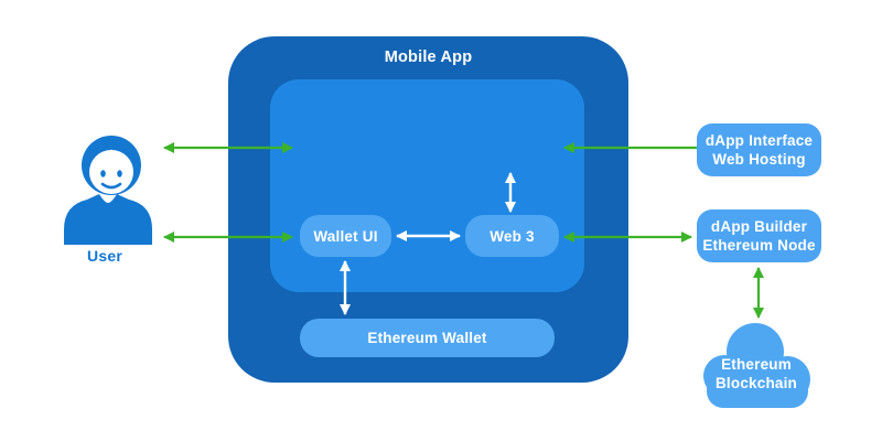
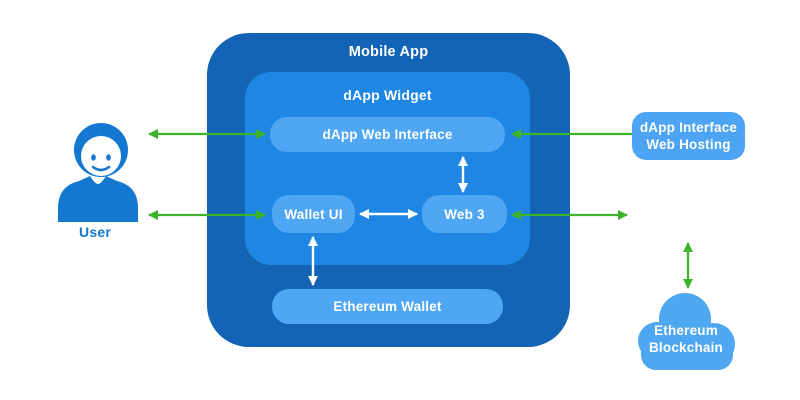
  Mobile App
+ dApp Widget
+ dApp Web Interface
  Wallet UI
  Web 3
  Ethereum Wallet
  dApp Interface
  Web Hosting
- dApp Builder
- Ethereum Node
  Ethereum
  Blockchain
  User
